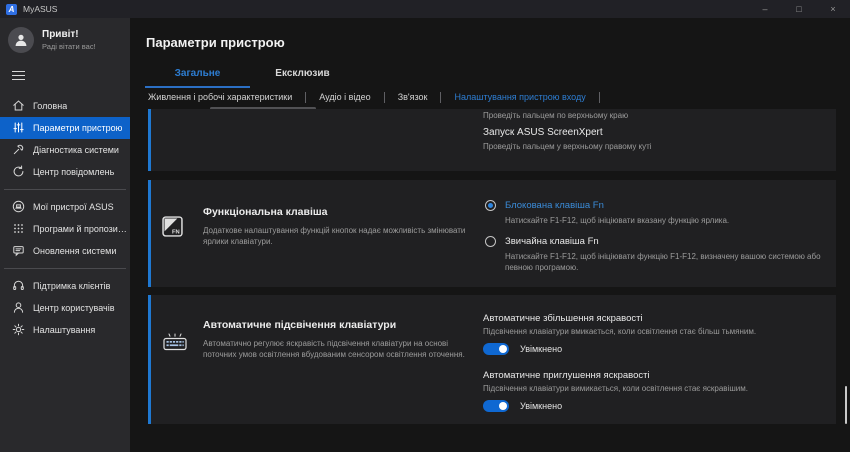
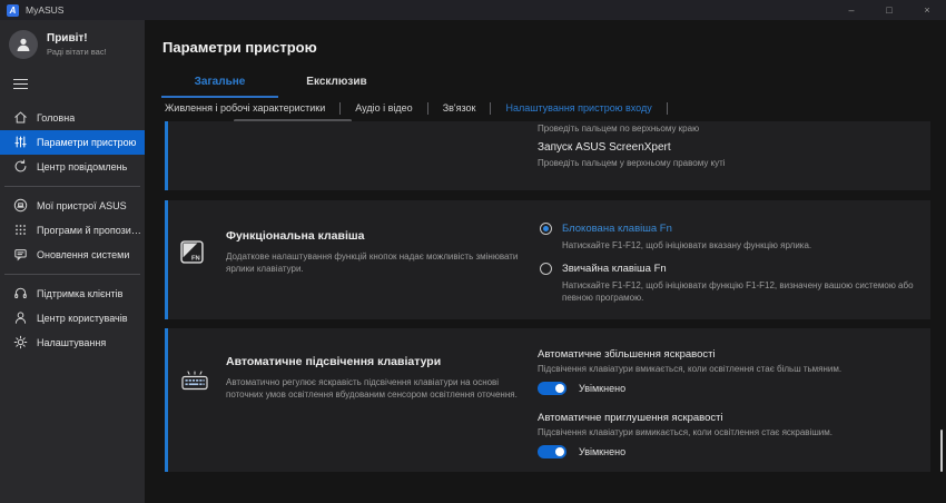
  A
  MyASUS
  –
  □
  ×
  Привіт!
  Раді вітати вас!
  Головна
  Параметри пристрою
- Діагностика системи
  Центр повідомлень
  Мої пристрої ASUS
  Програми й пропозиції
  Оновлення системи
  Підтримка клієнтів
  Центр користувачів
  Налаштування
  Параметри пристрою
  Загальне
  Ексклюзив
  Живлення і робочі характеристики
  Аудіо і відео
  Зв'язок
  Налаштування пристрою входу
  Проведіть пальцем по верхньому краю
  Запуск ASUS ScreenXpert
  Проведіть пальцем у верхньому правому куті
  Функціональна клавіша
  Додаткове налаштування функцій кнопок надає можливість змінювати ярлики клавіатури.
  Блокована клавіша Fn
  Натискайте F1-F12, щоб ініціювати вказану функцію ярлика.
  Звичайна клавіша Fn
  Натискайте F1-F12, щоб ініціювати функцію F1-F12, визначену вашою системою або певною програмою.
  Автоматичне підсвічення клавіатури
  Автоматично регулює яскравість підсвічення клавіатури на основі поточних умов освітлення вбудованим сенсором освітлення оточення.
  Автоматичне збільшення яскравості
  Підсвічення клавіатури вмикається, коли освітлення стає більш тьмяним.
  Увімкнено
  Автоматичне приглушення яскравості
  Підсвічення клавіатури вимикається, коли освітлення стає яскравішим.
  Увімкнено
